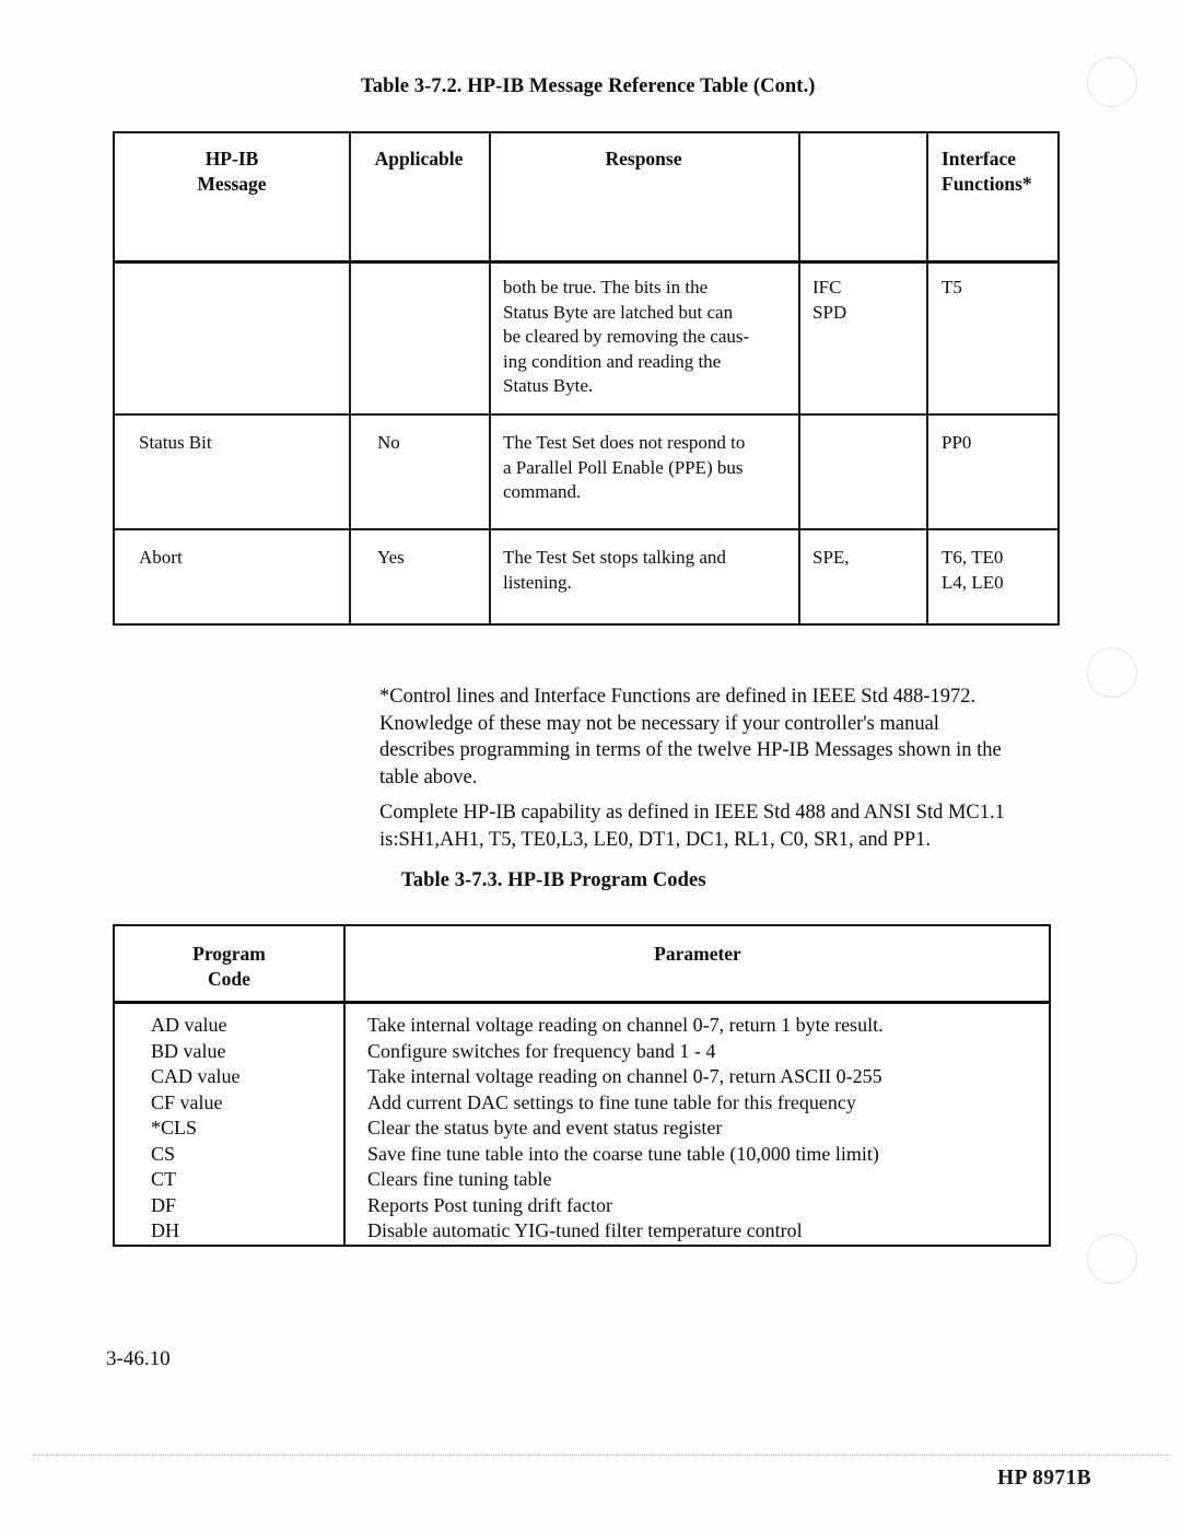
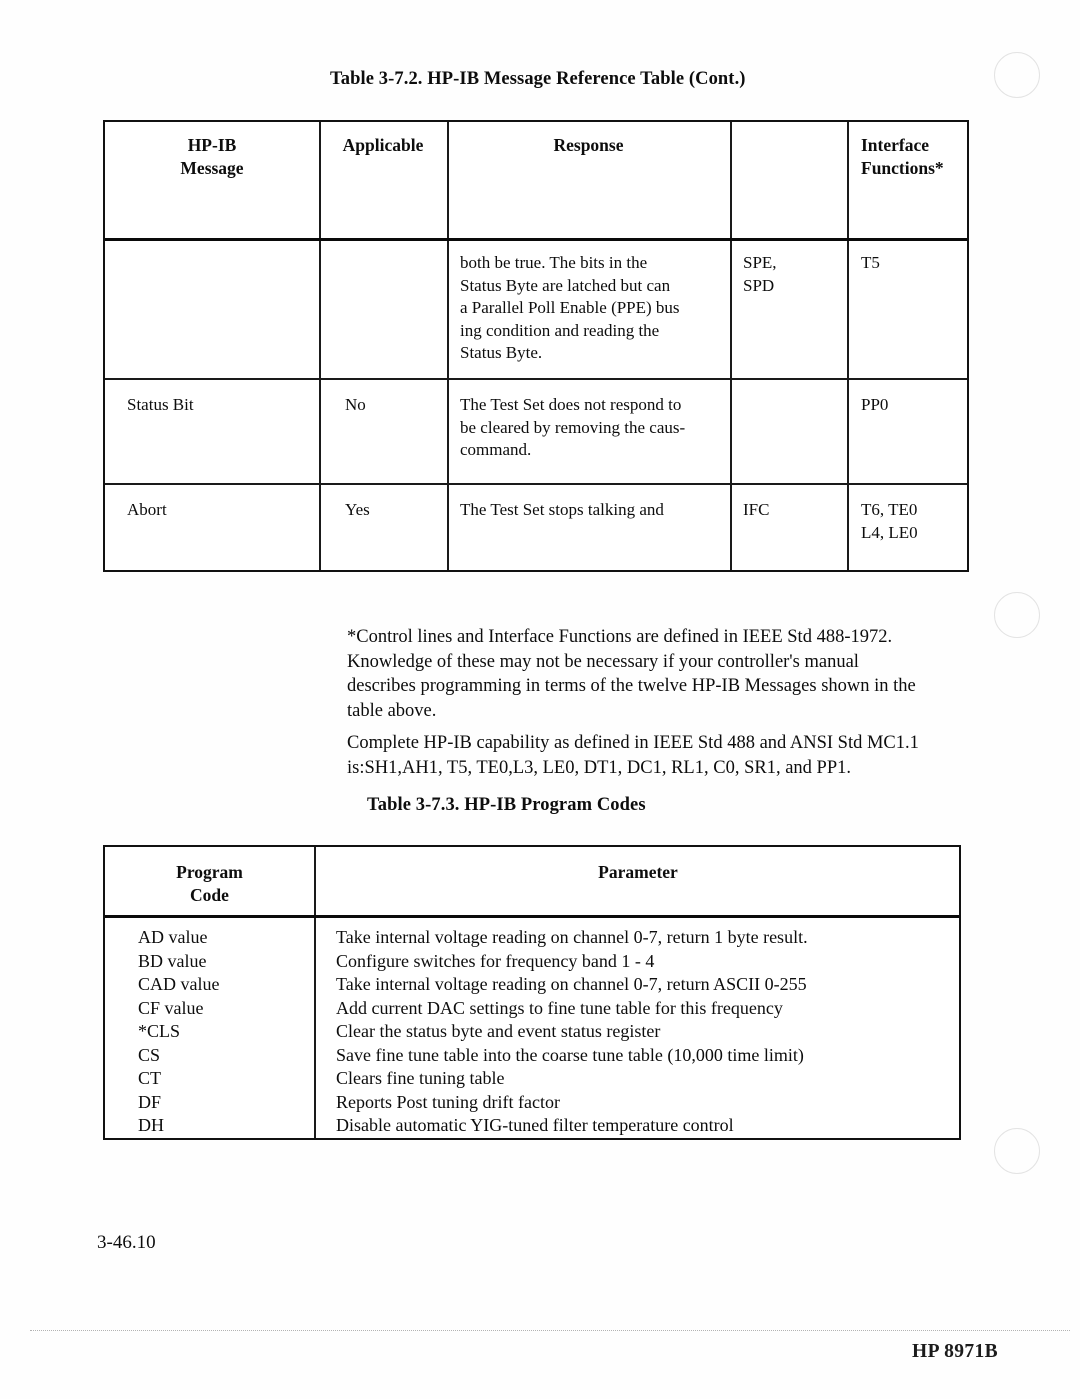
  Table 3-7.2. HP-IB Message Reference Table (Cont.)
  HP-IB
  Message
  Applicable
  Response
  Interface
  Functions*
  both be true. The bits in the
  Status Byte are latched but can
- be cleared by removing the caus-
+ a Parallel Poll Enable (PPE) bus
  ing condition and reading the
  Status Byte.
- IFC
+ SPE,
  SPD
  T5
  Status Bit
  No
  The Test Set does not respond to
- a Parallel Poll Enable (PPE) bus
+ be cleared by removing the caus-
  command.
  PP0
  Abort
  Yes
  The Test Set stops talking and
- listening.
- SPE,
+ IFC
  T6, TE0
  L4, LE0
  *Control lines and Interface Functions are defined in IEEE Std 488-1972.
  Knowledge of these may not be necessary if your controller's manual
  describes programming in terms of the twelve HP-IB Messages shown in the
  table above.
  Complete HP-IB capability as defined in IEEE Std 488 and ANSI Std MC1.1
  is:SH1,AH1, T5, TE0,L3, LE0, DT1, DC1, RL1, C0, SR1, and PP1.
  Table 3-7.3. HP-IB Program Codes
  Program
  Code
  Parameter
  AD value
  BD value
  CAD value
  CF value
  *CLS
  CS
  CT
  DF
  DH
  Take internal voltage reading on channel 0-7, return 1 byte result.
  Configure switches for frequency band 1 - 4
  Take internal voltage reading on channel 0-7, return ASCII 0-255
  Add current DAC settings to fine tune table for this frequency
  Clear the status byte and event status register
  Save fine tune table into the coarse tune table (10,000 time limit)
  Clears fine tuning table
  Reports Post tuning drift factor
  Disable automatic YIG-tuned filter temperature control
  3-46.10
  HP 8971B
